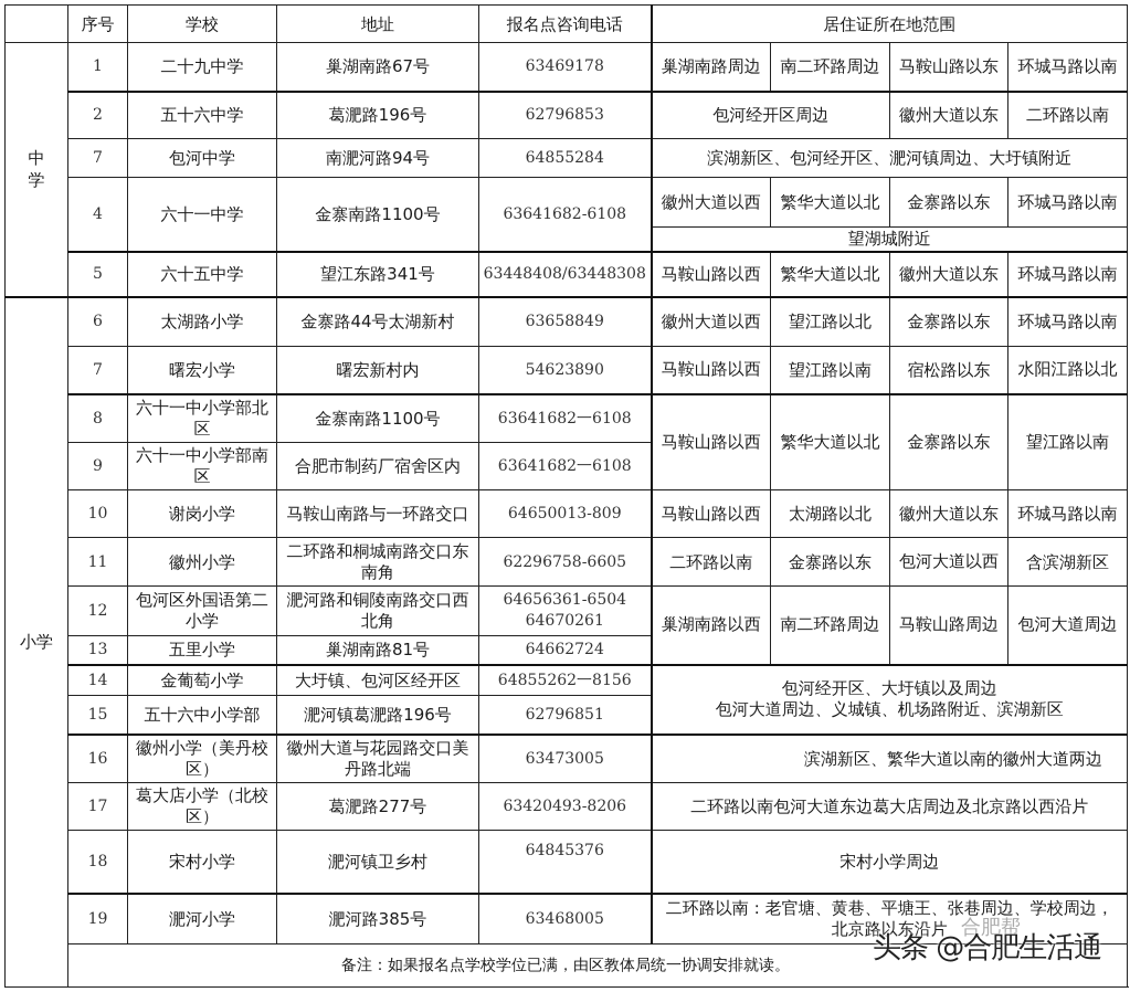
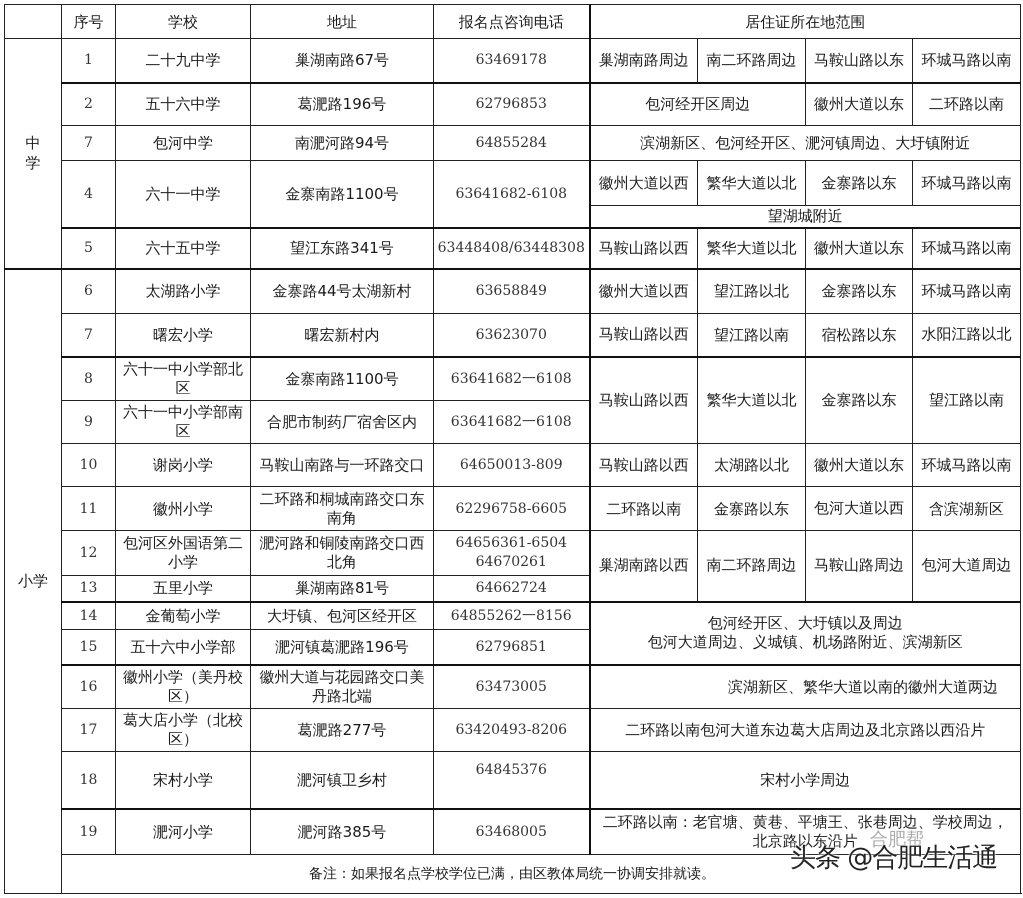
  	序号	学校	地址	报名点咨询电话	居住证所在地范围
  中学	1	二十九中学	巢湖南路67号	63469178	巢湖南路周边	南二环路周边	马鞍山路以东	环城马路以南
  2	五十六中学	葛淝路196号	62796853	包河经开区周边	徽州大道以东	二环路以南
  7	包河中学	南淝河路94号	64855284	滨湖新区、包河经开区、淝河镇周边、大圩镇附近
  4	六十一中学	金寨南路1100号	63641682-6108	徽州大道以西	繁华大道以北	金寨路以东	环城马路以南
  望湖城附近
  5	六十五中学	望江东路341号	63448408/63448308	马鞍山路以西	繁华大道以北	徽州大道以东	环城马路以南
  小学	6	太湖路小学	金寨路44号太湖新村	63658849	徽州大道以西	望江路以北	金寨路以东	环城马路以南
- 7	曙宏小学	曙宏新村内	54623890	马鞍山路以西	望江路以南	宿松路以东	水阳江路以北
+ 7	曙宏小学	曙宏新村内	63623070	马鞍山路以西	望江路以南	宿松路以东	水阳江路以北
  8	六十一中小学部北区	金寨南路1100号	63641682一6108	马鞍山路以西	繁华大道以北	金寨路以东	望江路以南
  9	六十一中小学部南区	合肥市制药厂宿舍区内	63641682一6108
  10	谢岗小学	马鞍山南路与一环路交口	64650013-809	马鞍山路以西	太湖路以北	徽州大道以东	环城马路以南
  11	徽州小学	二环路和桐城南路交口东南角	62296758-6605	二环路以南	金寨路以东	包河大道以西	含滨湖新区
  12	包河区外国语第二小学	淝河路和铜陵南路交口西北角	64656361-6504 64670261	巢湖南路以西	南二环路周边	马鞍山路周边	包河大道周边
  13	五里小学	巢湖南路81号	64662724
  14	金葡萄小学	大圩镇、包河区经开区	64855262一8156	包河经开区、大圩镇以及周边 包河大道周边、义城镇、机场路附近、滨湖新区
  15	五十六中小学部	淝河镇葛淝路196号	62796851
  16	徽州小学（美丹校区）	徽州大道与花园路交口美丹路北端	63473005	滨湖新区、繁华大道以南的徽州大道两边
  17	葛大店小学（北校区）	葛淝路277号	63420493-8206	二环路以南包河大道东边葛大店周边及北京路以西沿片
  18	宋村小学	淝河镇卫乡村	64845376	宋村小学周边
  19	淝河小学	淝河路385号	63468005	二环路以南：老官塘、黄巷、平塘王、张巷周边、学校周边，北京路以东沿片
  备注：如果报名点学校学位已满，由区教体局统一协调安排就读。
  合肥帮
  头条 @合肥生活通
